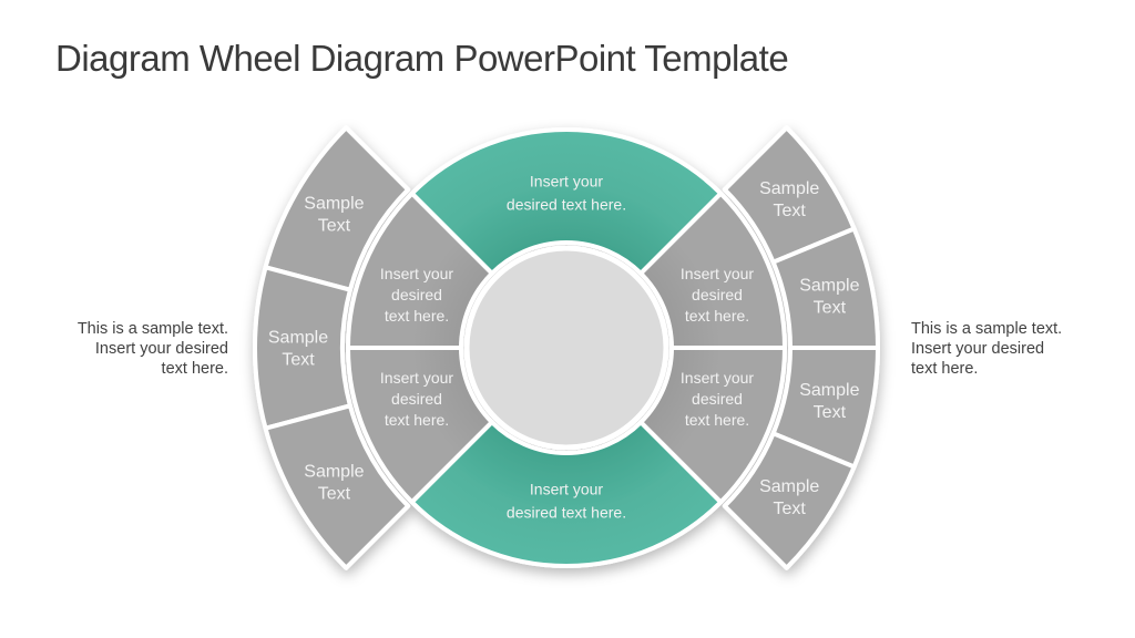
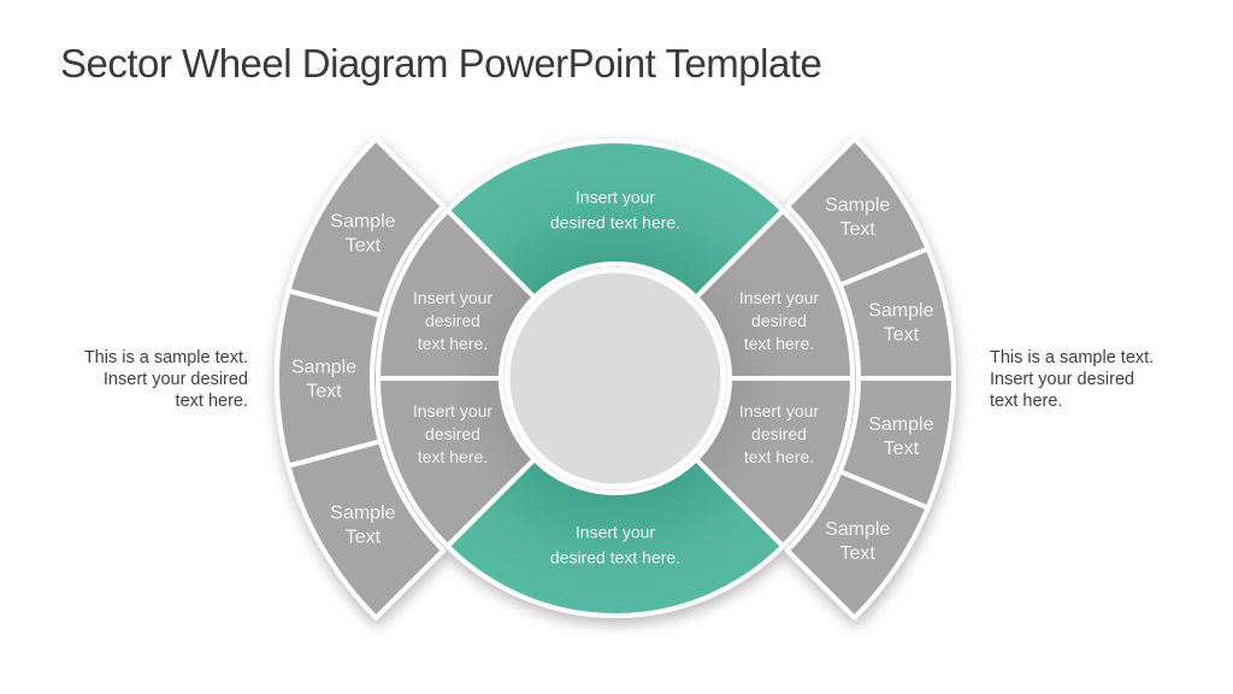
- Diagram Wheel Diagram PowerPoint Template
+ Sector Wheel Diagram PowerPoint Template
  This is a sample text.
  Insert your desired
  text here.
  This is a sample text.
  Insert your desired
  text here.
  Insert your desired text here.
  Insert your desired text here.
  Insert your desired text here.
  Insert your desired text here.
  Insert your desired text here.
  Insert your desired text here.
  Sample Text
  Sample Text
  Sample Text
  Sample Text
  Sample Text
  Sample Text
  Sample Text
